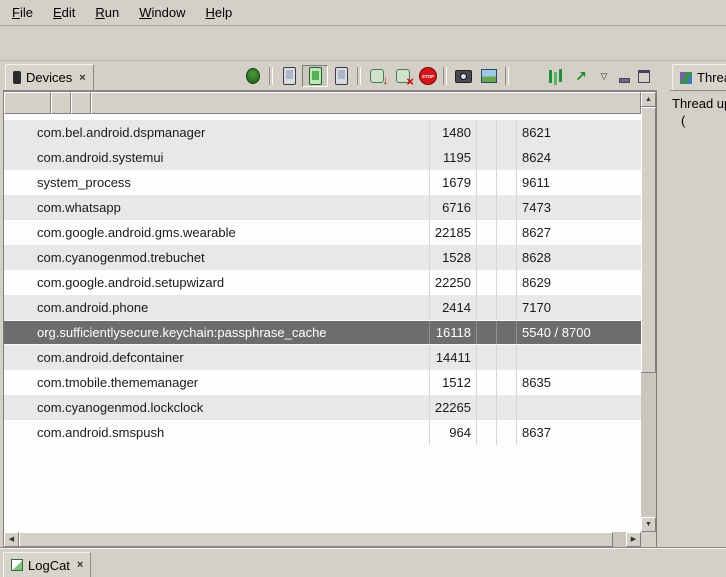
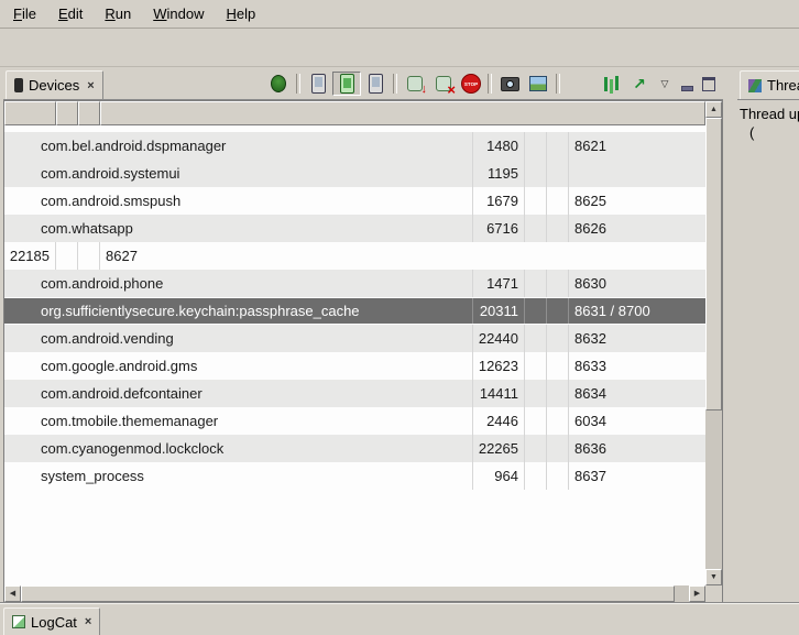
  File
  Edit
  Run
  Window
  Help
  Devices
  ×
  com.bel.android.dspmanager
  1480
  8621
  com.android.systemui
  1195
- 8624
- system_process
+ com.android.smspush
  1679
- 9611
+ 8625
  com.whatsapp
  6716
- 7473
+ 8626
- com.google.android.gms.wearable
  22185
  8627
- com.cyanogenmod.trebuchet
- 1528
- 8628
- com.google.android.setupwizard
- 22250
- 8629
  com.android.phone
- 2414
+ 1471
- 7170
+ 8630
  org.sufficientlysecure.keychain:passphrase_cache
- 16118
+ 20311
- 5540 / 8700
+ 8631 / 8700
+ com.android.vending
+ 22440
+ 8632
+ com.google.android.gms
+ 12623
+ 8633
  com.android.defcontainer
  14411
+ 8634
  com.tmobile.thememanager
- 1512
+ 2446
- 8635
+ 6034
  com.cyanogenmod.lockclock
  22265
+ 8636
- com.android.smspush
+ system_process
  964
  8637
  Thread u
  (
  LogCat
  ×
